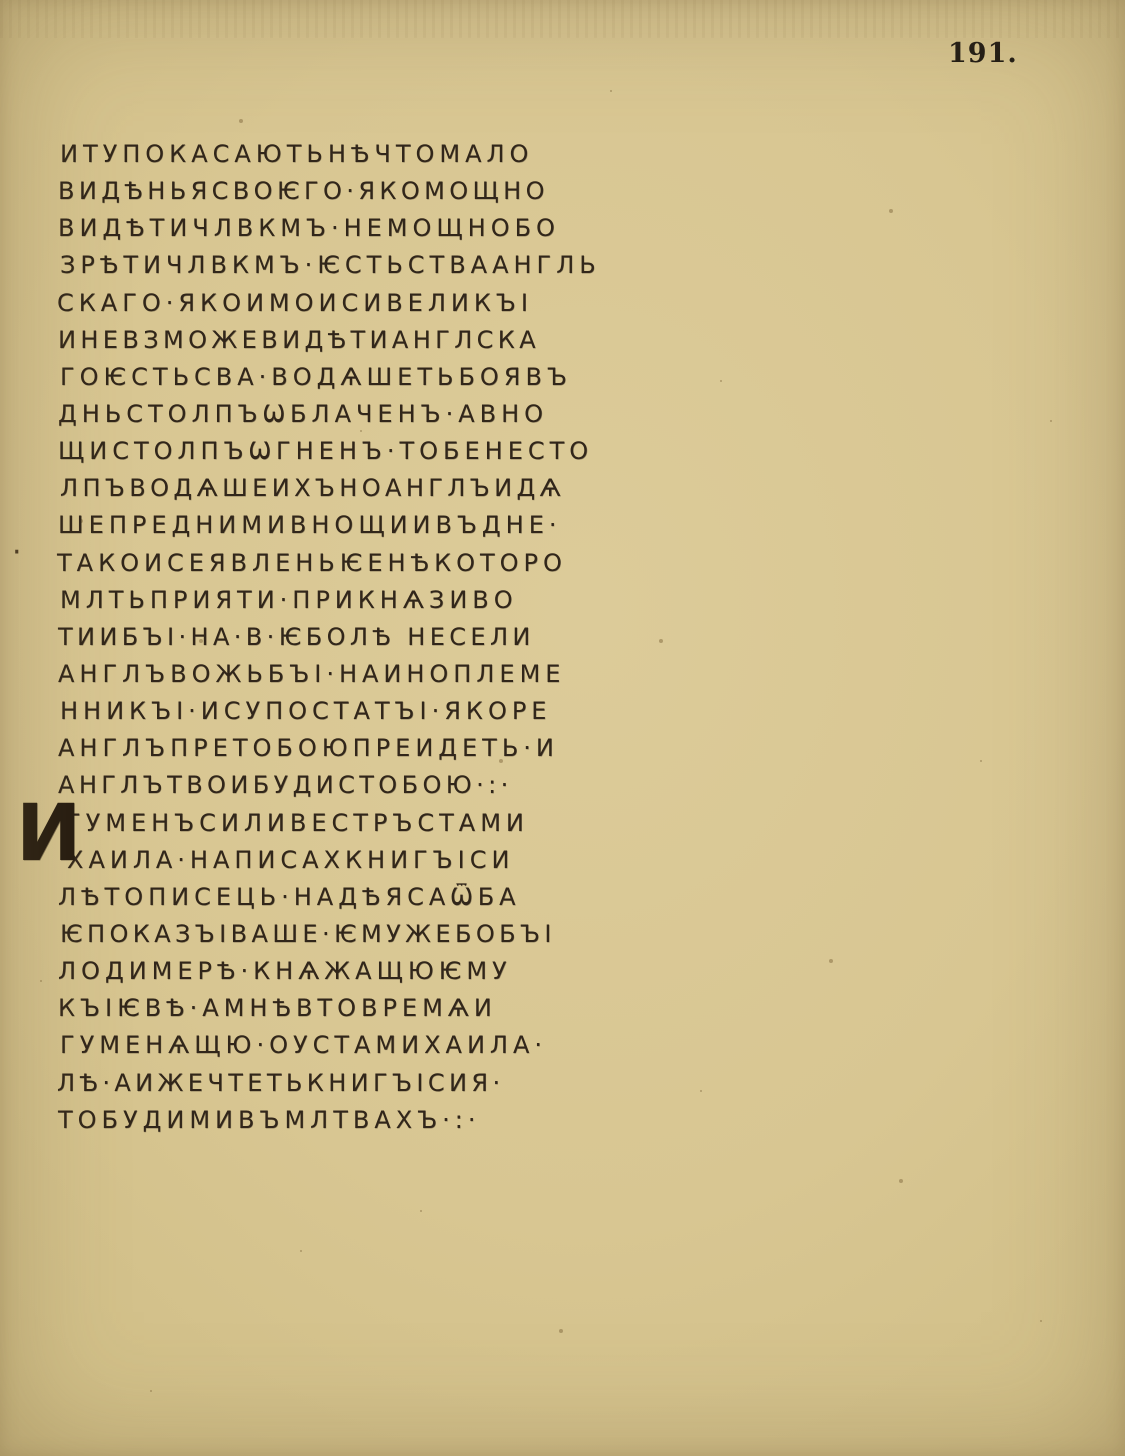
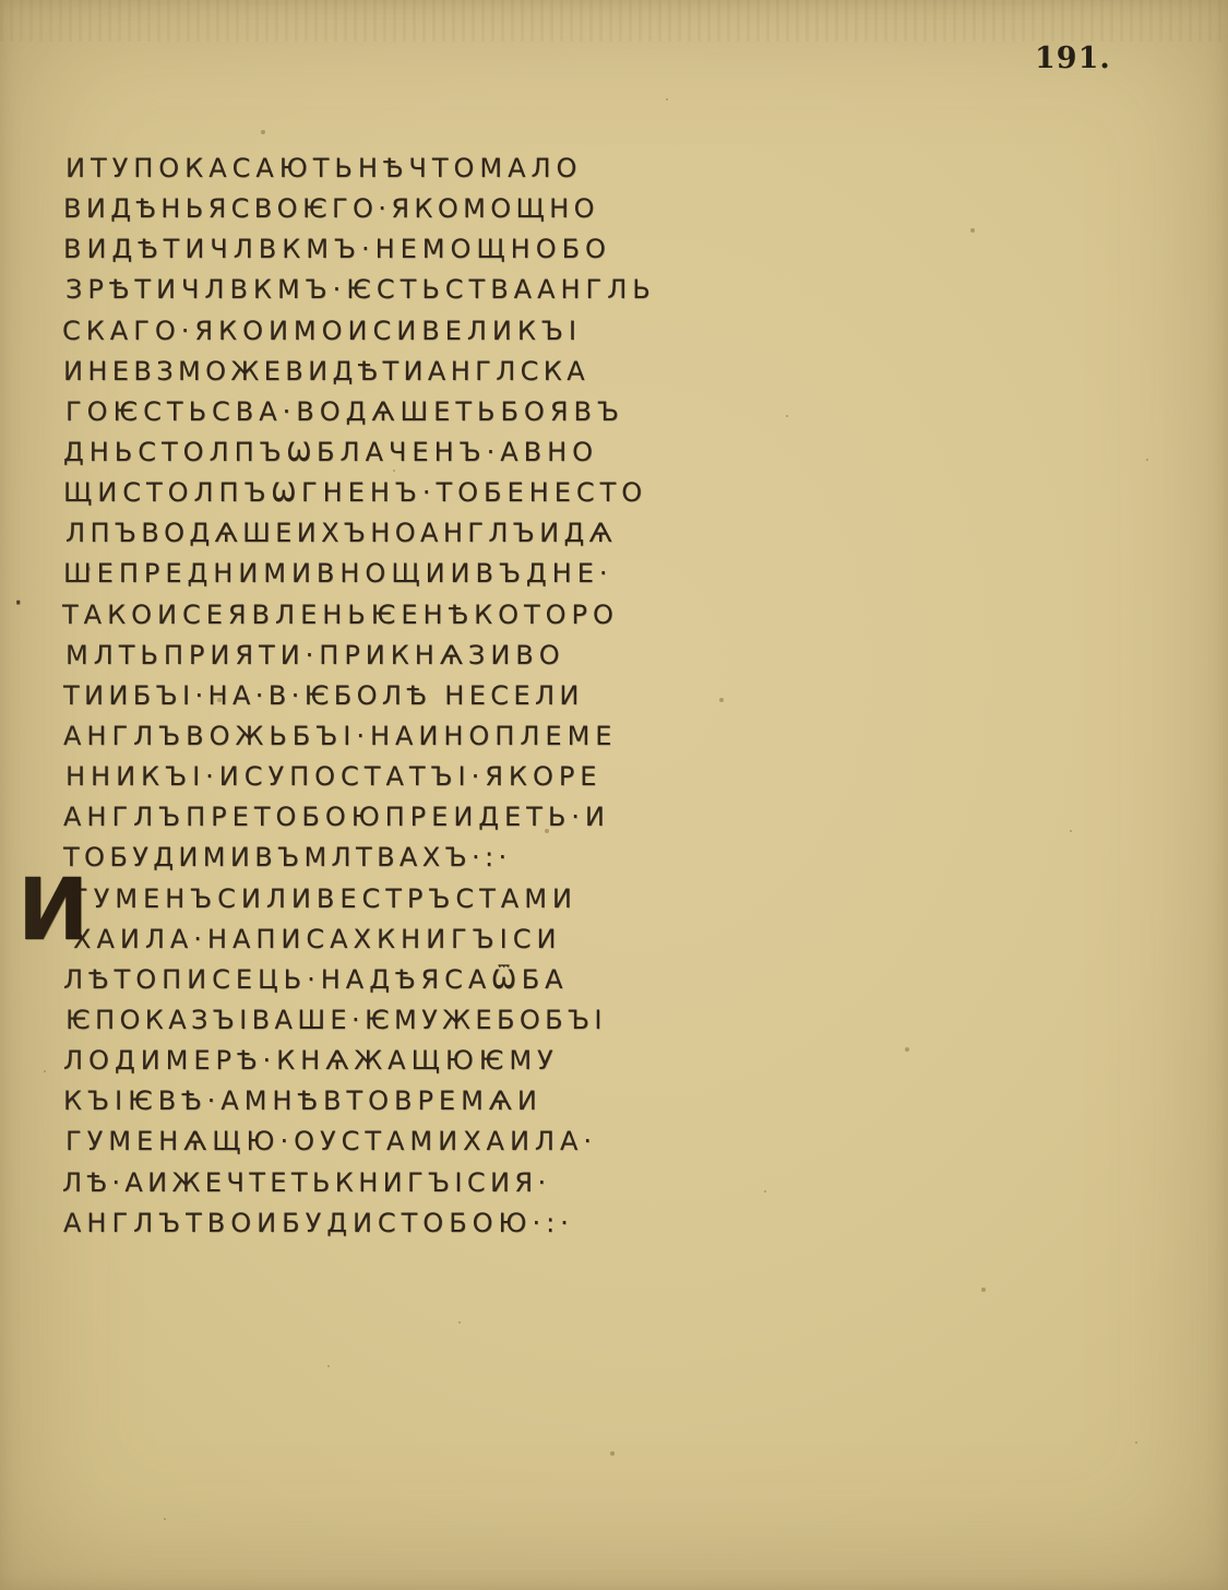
  191.
  ·
  И
  ИТУПОКАСАЮТЬНѢЧТОМАЛО
  ВИДѢНЬЯСВОѤГО·ЯКОМОЩНО
  ВИДѢТИЧЛВКМЪ·НЕМОЩНОБО
  ЗРѢТИЧЛВКМЪ·ѤСТЬСТВААНГЛЬ
  СКАГО·ЯКОИМОИСИВЕЛИКЪІ
  ИНЕВЗМОЖЕВИДѢТИАНГЛСКА
  ГОѤСТЬСВА·ВОДѦШЕТЬБОЯВЪ
  ДНЬСТОЛПЪѠБЛАЧЕНЪ·АВНО
  ЩИСТОЛПЪѠГНЕНЪ·ТОБЕНЕСТО
  ЛПЪВОДѦШЕИХЪНОАНГЛЪИДѦ
  ШЕПРЕДНИМИВНОЩИИВЪДНЕ·
  ТАКОИСЕЯВЛЕНЬѤЕНѢКОТОРО
  МЛТЬПРИЯТИ·ПРИКНѦЗИВО
  ТИИБЪІ·НА·В·ѤБОЛѢ НЕСЕЛИ
  АНГЛЪВОЖЬБЪІ·НАИНОПЛЕМЕ
  ННИКЪІ·ИСУПОСТАТЪІ·ЯКОРЕ
  АНГЛЪПРЕТОБОЮПРЕИДЕТЬ·И
- АНГЛЪТВОИБУДИСТОБОЮ·:·
+ ТОБУДИМИВЪМЛТВАХЪ·:·
  ГУМЕНЪСИЛИВЕСТРЪСТАМИ
  ХАИЛА·НАПИСАХКНИГЪІСИ
  ЛѢТОПИСЕЦЬ·НАДѢЯСАѾБА
  ѤПОКАЗЪІВАШЕ·ѤМУЖЕБОБЪІ
  ЛОДИМЕРѢ·КНѦЖАЩЮѤМУ
  КЪІѤВѢ·АМНѢВТОВРЕМѦИ
  ГУМЕНѦЩЮ·ОУСТАМИХАИЛА·
  ЛѢ·АИЖЕЧТЕТЬКНИГЪІСИЯ·
- ТОБУДИМИВЪМЛТВАХЪ·:·
+ АНГЛЪТВОИБУДИСТОБОЮ·:·
